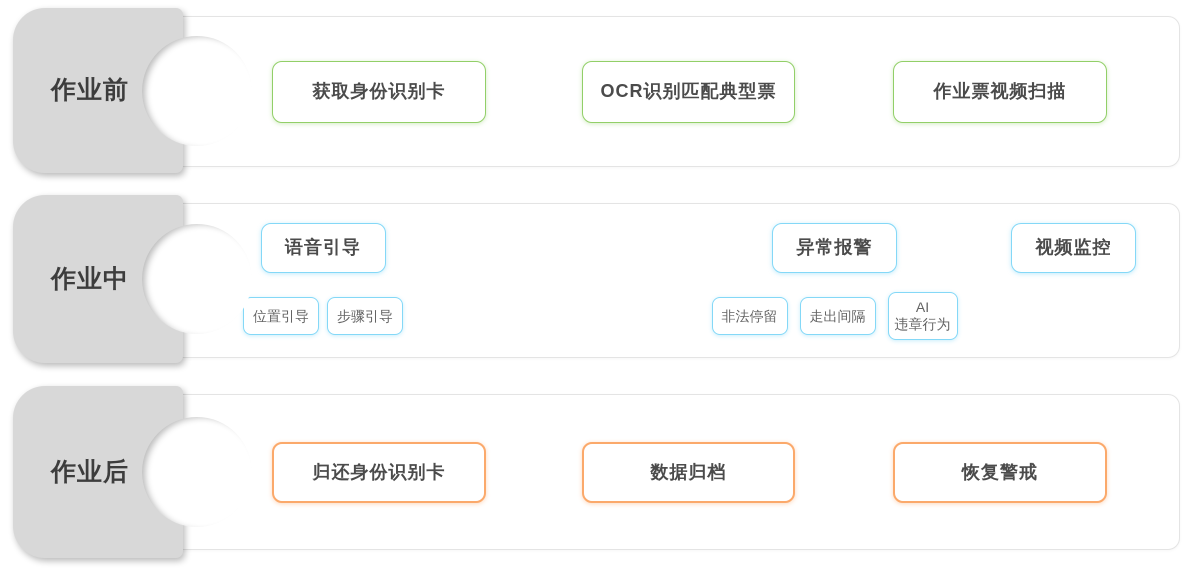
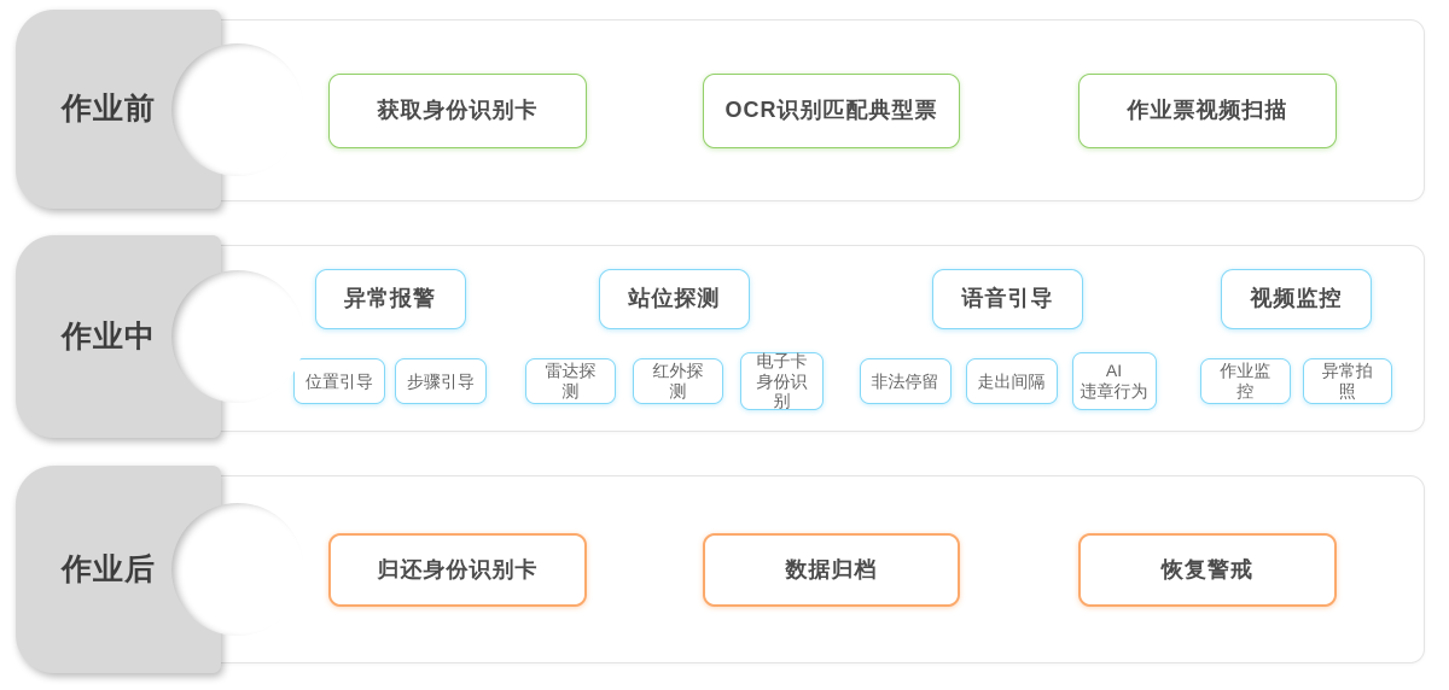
  获取身份识别卡
  OCR识别匹配典型票
  作业票视频扫描
  作业前
- 语音引导
+ 异常报警
  位置引导
  步骤引导
+ 站位探测
+ 雷达探测
+ 红外探测
+ 电子卡
+ 身份识别
- 异常报警
+ 语音引导
  非法停留
  走出间隔
  AI
  违章行为
  视频监控
+ 作业监控
+ 异常拍照
  作业中
  归还身份识别卡
  数据归档
  恢复警戒
  作业后
